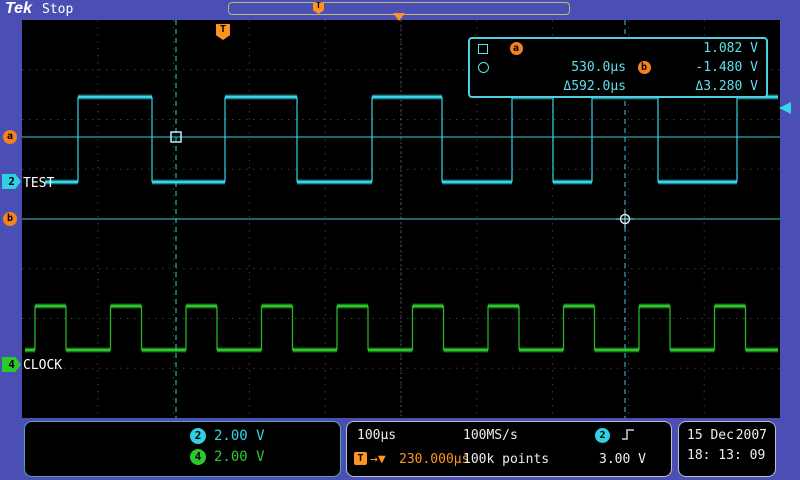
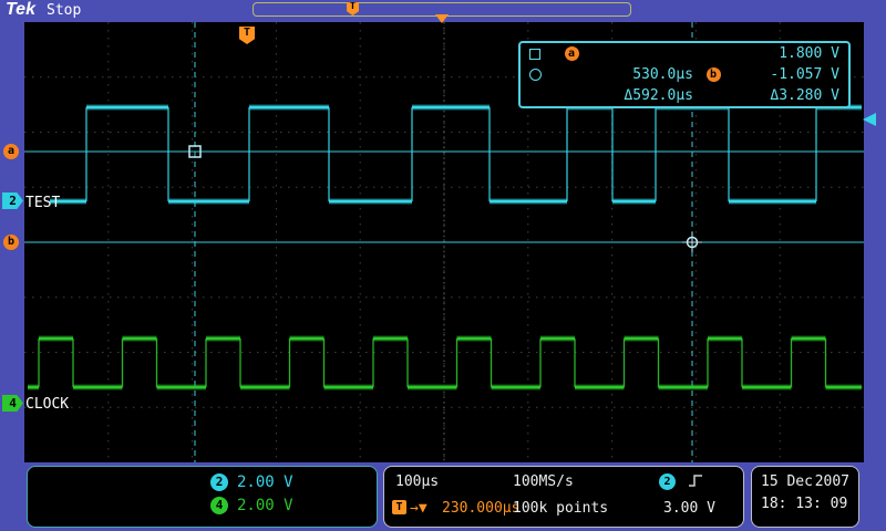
  Tek
  Stop
  T
  T
  a
  b
  2
  TEST
  4
  CLOCK
  a
- 1.082 V
+ 1.800 V
  530.0µs
  b
- -1.480 V
+ -1.057 V
  Δ592.0µs
  Δ3.280 V
  2
  2.00 V
  4
  2.00 V
  100µs
  100MS/s
  2
  T
  →▼
  230.000µs
  100k points
  3.00 V
  15 Dec
  2007
  18: 13: 09
